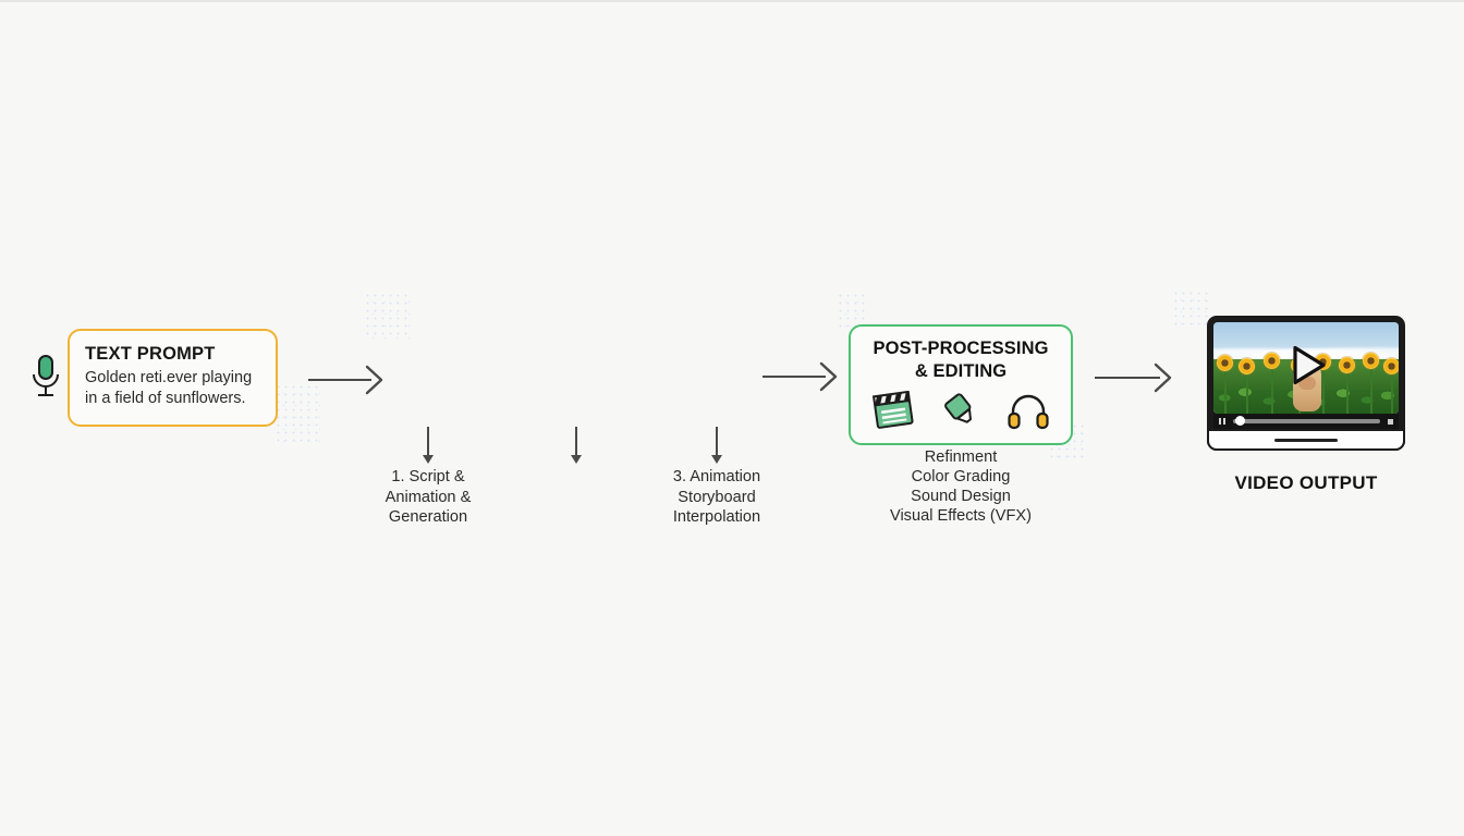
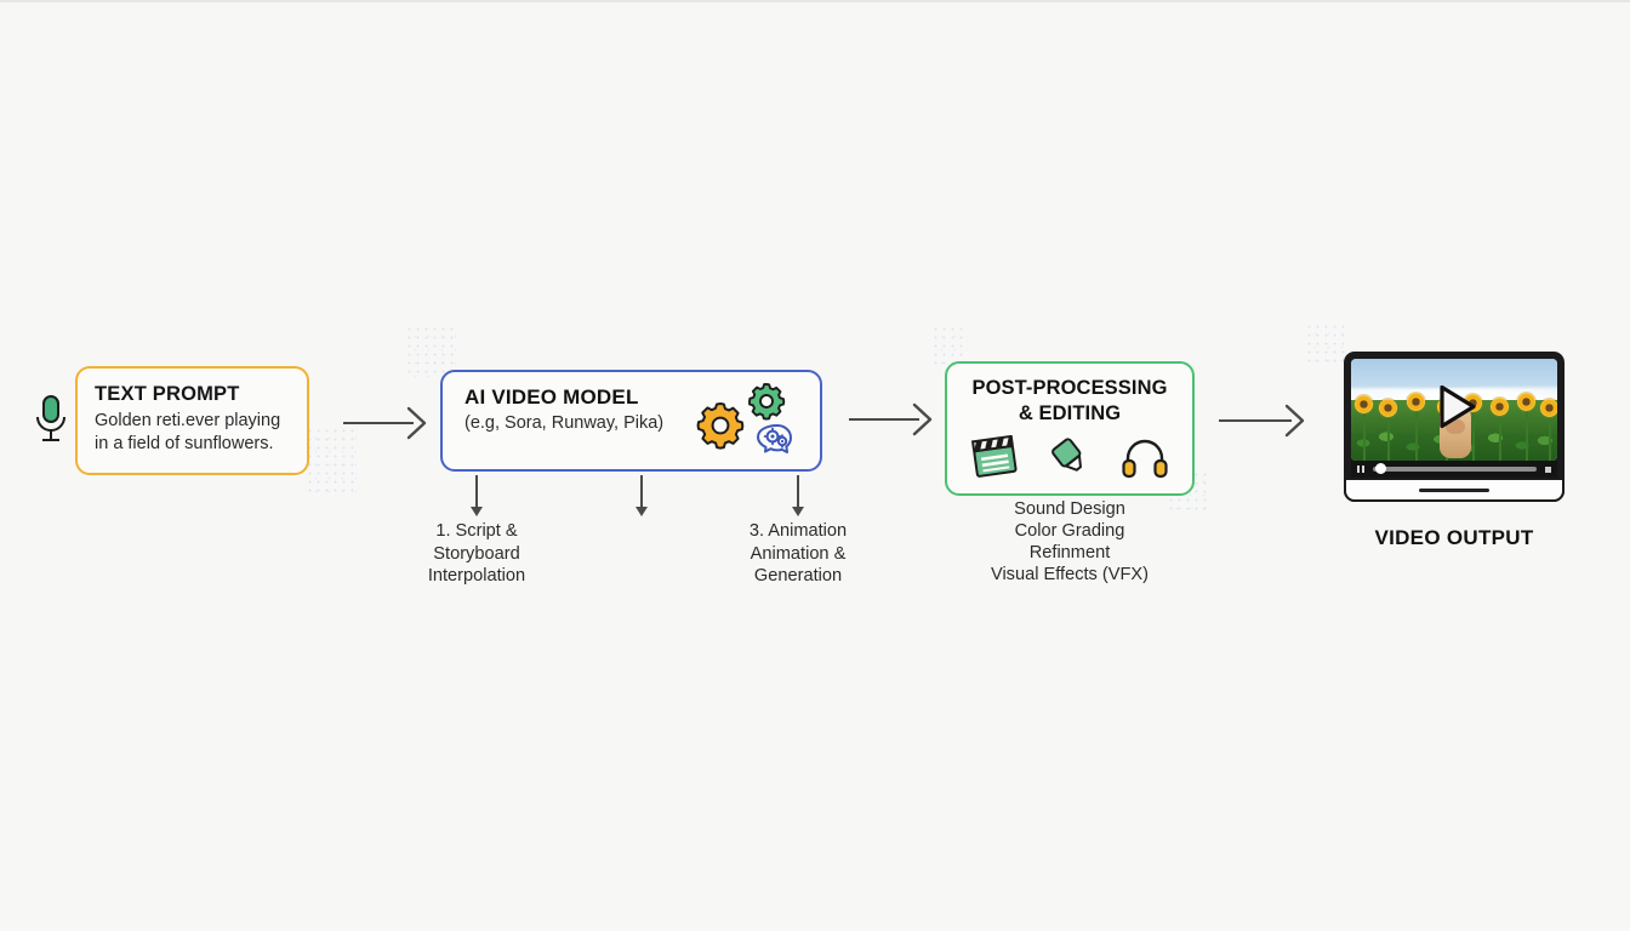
  TEXT PROMPT
  Golden reti.ever playing
  in a field of sunflowers.
+ AI VIDEO MODEL
+ (e.g, Sora, Runway, Pika)
  1. Script &
- Animation &
+ Storyboard
- Generation
+ Interpolation
  3. Animation
- Storyboard
+ Animation &
- Interpolation
+ Generation
  POST-PROCESSING
  & EDITING
- Refinment
+ Sound Design
  Color Grading
- Sound Design
+ Refinment
  Visual Effects (VFX)
  VIDEO OUTPUT
